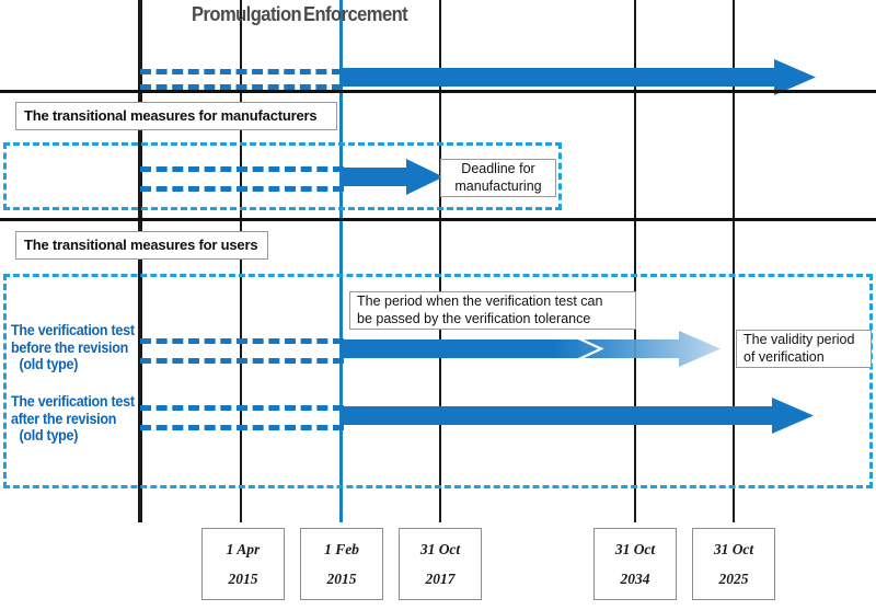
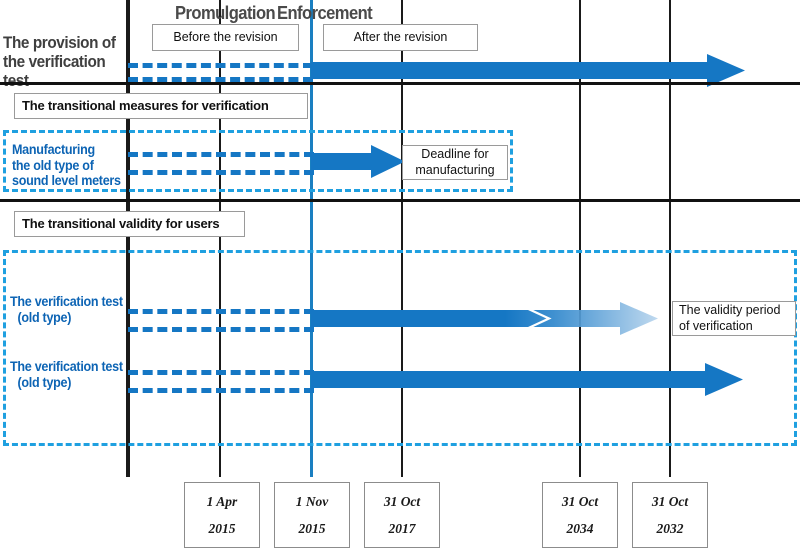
  Promulgation
  Enforcement
+ The provision of
+ the verification test
+ Before the revision
+ After the revision
- The transitional measures for manufacturers
+ The transitional measures for verification
+ Manufacturing
+ the old type of
+ sound level meters
  Deadline for
  manufacturing
- The transitional measures for users
+ The transitional validity for users
  The verification test
- before the revision
  (old type)
- The period when the verification test can
- be passed by the verification tolerance
  The validity period
  of verification
  The verification test
- after the revision
  (old type)
  1 Apr
  2015
- 1 Feb
+ 1 Nov
  2015
  31 Oct
  2017
  31 Oct
  2034
  31 Oct
- 2025
+ 2032
